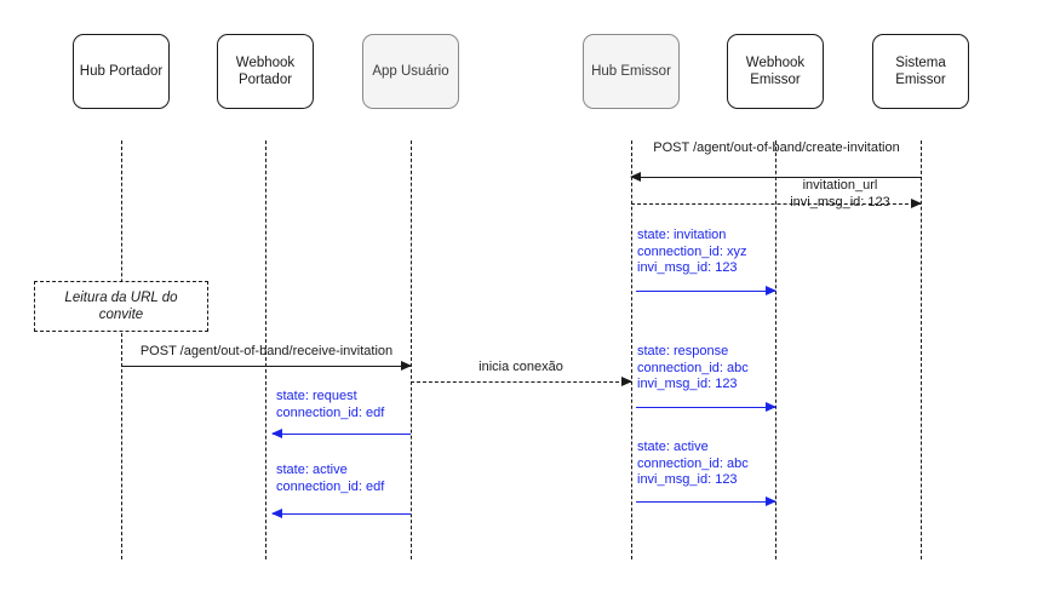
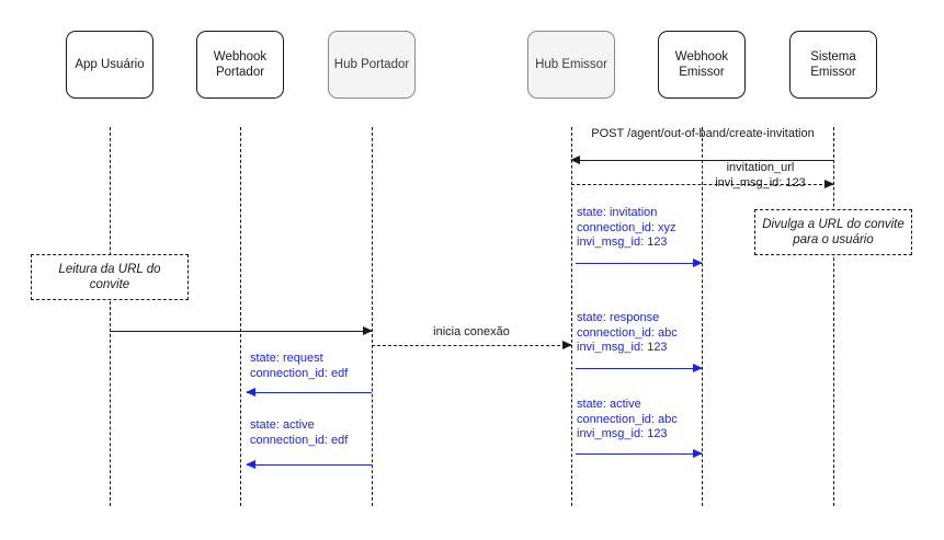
- Hub Portador
+ App Usuário
  Webhook
  Portador
- App Usuário
+ Hub Portador
  Hub Emissor
  Webhook
  Emissor
  Sistema
  Emissor
  POST /agent/out-of-band/create-invitation
  invitation_url
  invi_msg_id: 123
  state: invitation
  connection_id: xyz
  invi_msg_id: 123
+ Divulga a URL do convite
+ para o usuário
  Leitura da URL do
  convite
- POST /agent/out-of-band/receive-invitation
  inicia conexão
  state: response
  connection_id: abc
  invi_msg_id: 123
  state: request
  connection_id: edf
  state: active
  connection_id: abc
  invi_msg_id: 123
  state: active
  connection_id: edf
